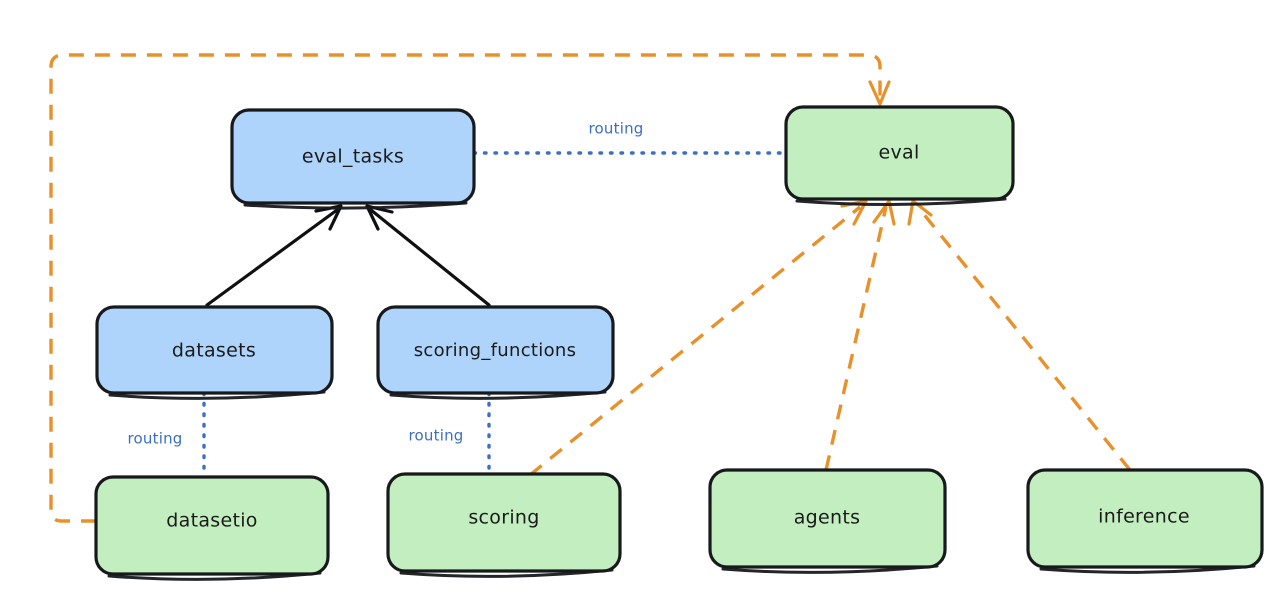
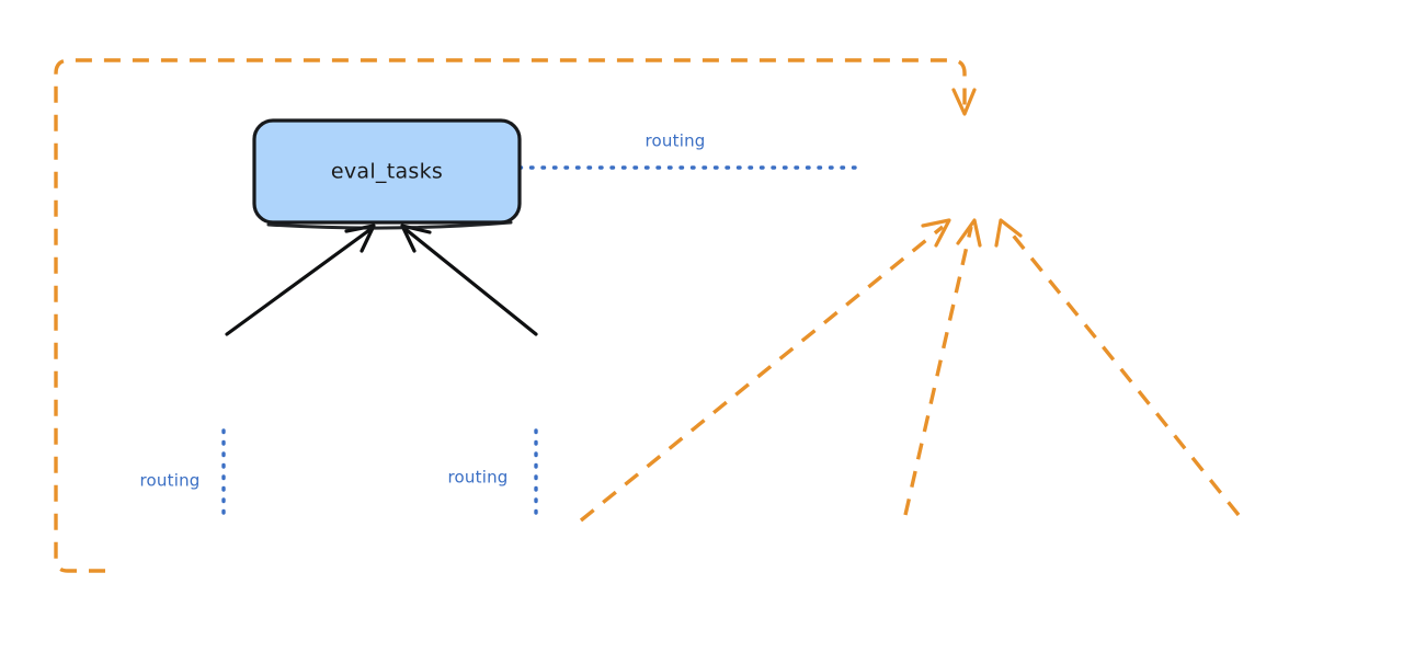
  eval_tasks
- eval
- datasets
- scoring_functions
- datasetio
- scoring
- agents
- inference
  routing
  routing
  routing
